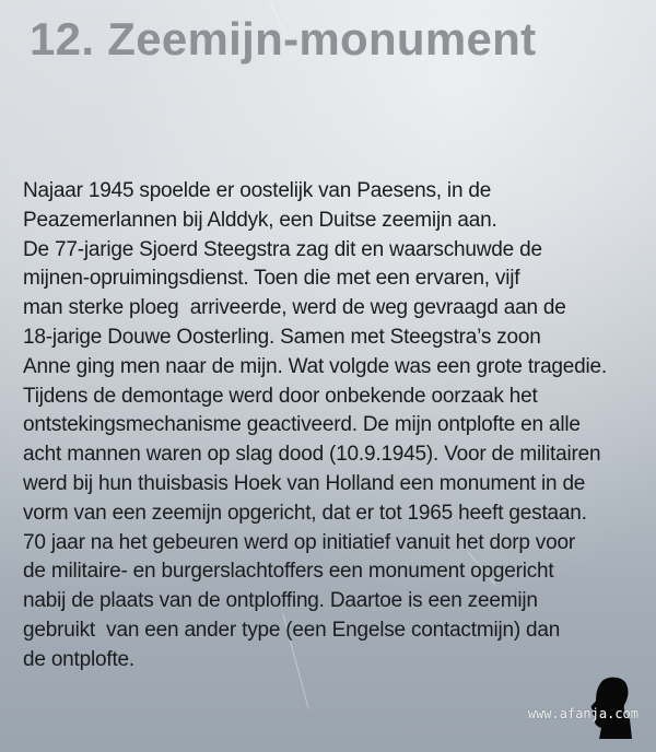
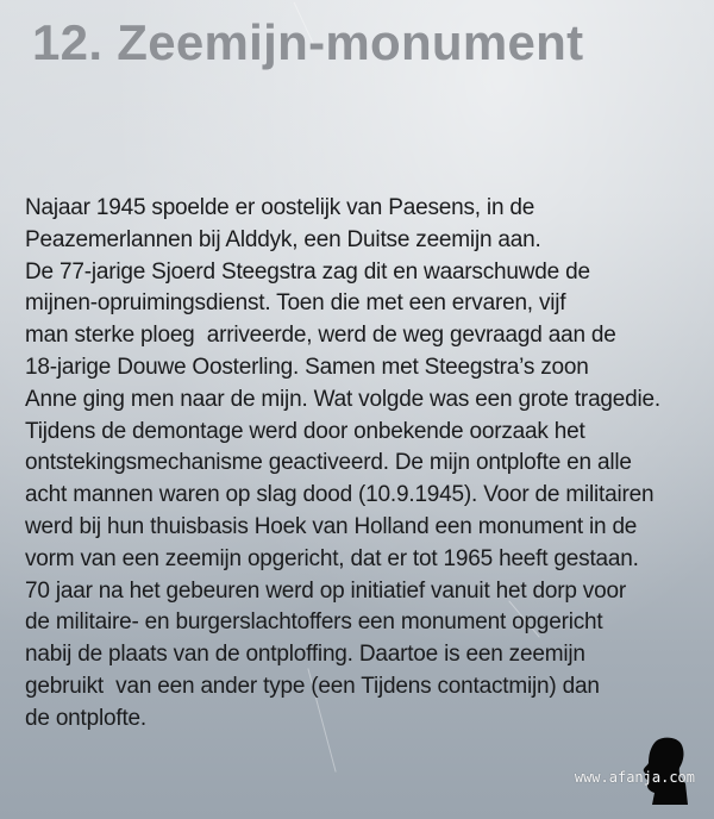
  12. Zeemijn-monument
  Najaar 1945 spoelde er oostelijk van Paesens, in de
  Peazemerlannen bij Alddyk, een Duitse zeemijn aan.
  De 77-jarige Sjoerd Steegstra zag dit en waarschuwde de
  mijnen-opruimingsdienst. Toen die met een ervaren, vijf
  man sterke ploeg arriveerde, werd de weg gevraagd aan de
  18-jarige Douwe Oosterling. Samen met Steegstra’s zoon
  Anne ging men naar de mijn. Wat volgde was een grote tragedie.
  Tijdens de demontage werd door onbekende oorzaak het
  ontstekingsmechanisme geactiveerd. De mijn ontplofte en alle
  acht mannen waren op slag dood (10.9.1945). Voor de militairen
  werd bij hun thuisbasis Hoek van Holland een monument in de
  vorm van een zeemijn opgericht, dat er tot 1965 heeft gestaan.
  70 jaar na het gebeuren werd op initiatief vanuit het dorp voor
  de militaire- en burgerslachtoffers een monument opgericht
  nabij de plaats van de ontploffing. Daartoe is een zeemijn
- gebruikt van een ander type (een Engelse contactmijn) dan
+ gebruikt van een ander type (een Tijdens contactmijn) dan
  de ontplofte.
  www.afanja.com
